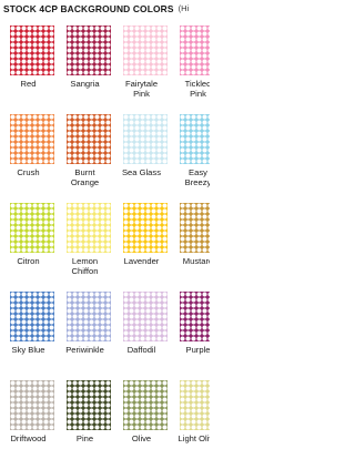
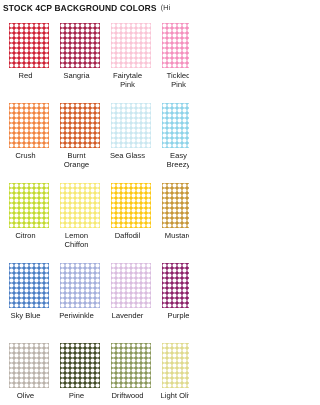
  STOCK 4CP BACKGROUND COLORS
  (Hi
  Red
  Sangria
  Fairytale
  Pink
  Tickled
  Pink
  Crush
  Burnt
  Orange
  Sea Glass
  Easy
  Breezy
  Citron
  Lemon
  Chiffon
- Lavender
+ Daffodil
  Mustar
  Sky Blue
  Periwinkle
- Daffodil
+ Lavender
  Purple
- Driftwood
+ Olive
  Pine
- Olive
+ Driftwood
  Light Oli
